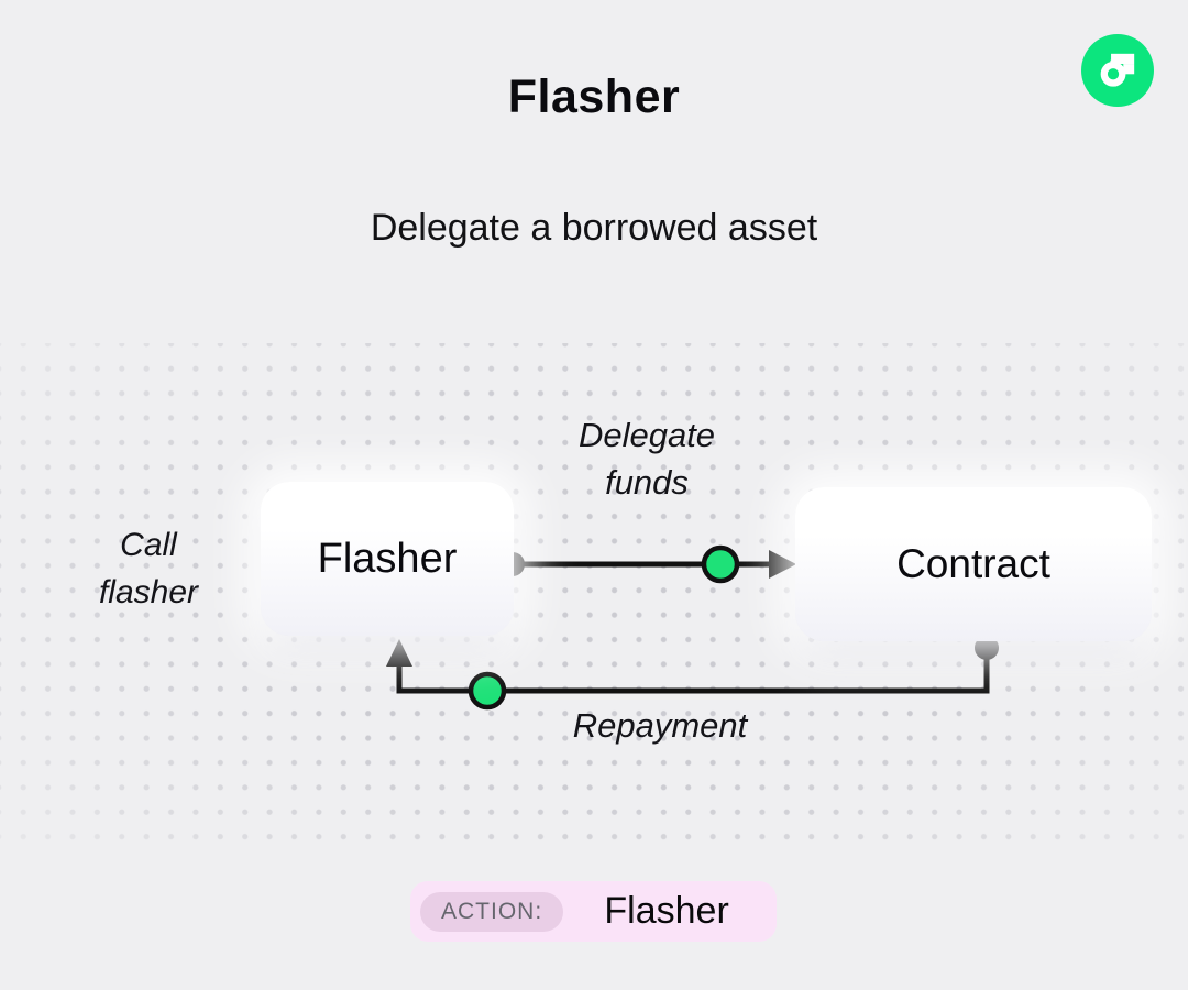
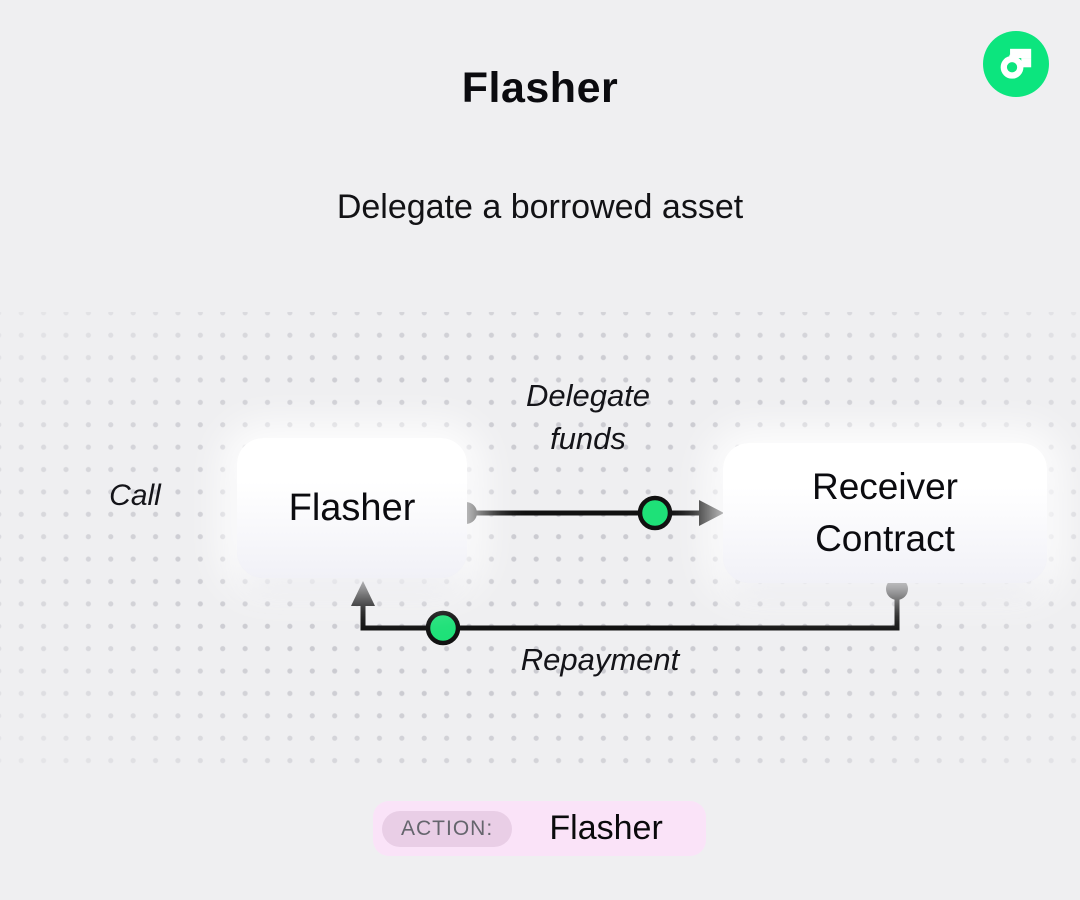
  Flasher
  Delegate a borrowed asset
  Flasher
+ Receiver
  Contract
  Delegate
  funds
  Call
- flasher
  Repayment
  ACTION:
  Flasher
